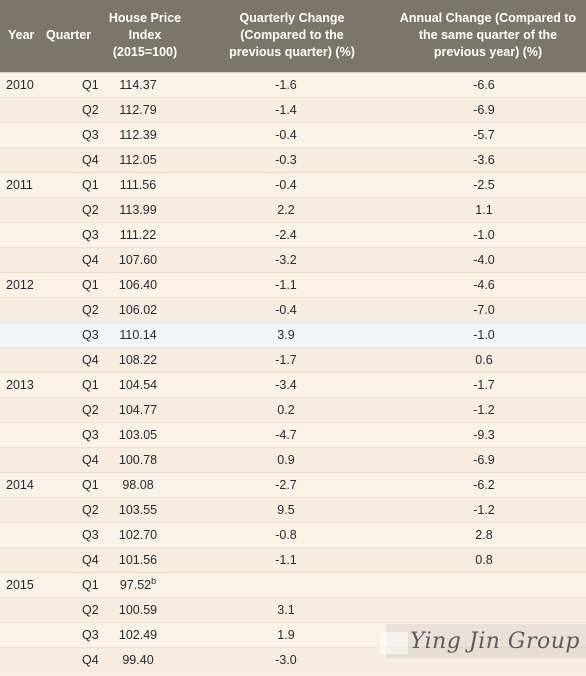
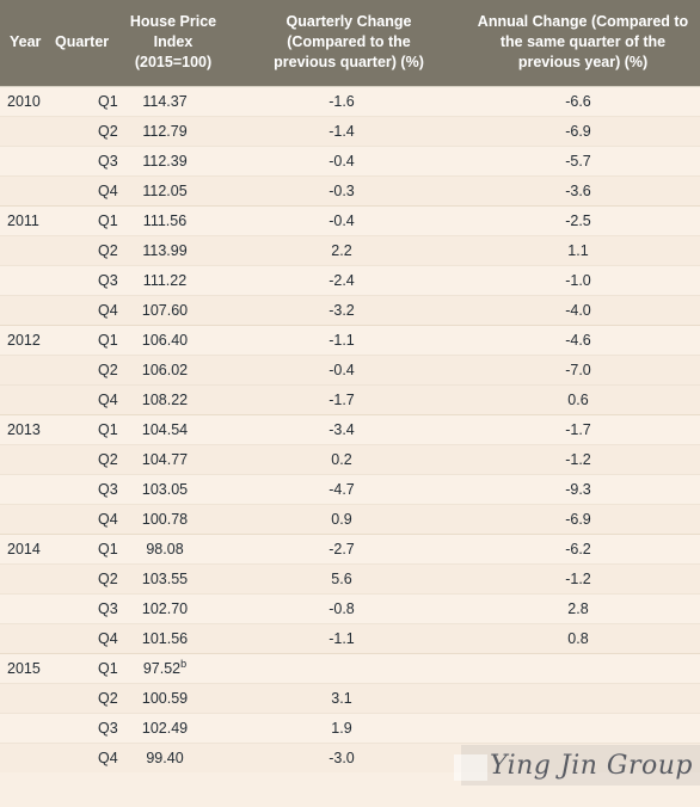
  Year	Quarter	House Price Index (2015=100)	Quarterly Change (Compared to the previous quarter) (%)	Annual Change (Compared to the same quarter of the previous year) (%)
  2010	Q1	114.37	-1.6	-6.6
  	Q2	112.79	-1.4	-6.9
  	Q3	112.39	-0.4	-5.7
  	Q4	112.05	-0.3	-3.6
  2011	Q1	111.56	-0.4	-2.5
  	Q2	113.99	2.2	1.1
  	Q3	111.22	-2.4	-1.0
  	Q4	107.60	-3.2	-4.0
  2012	Q1	106.40	-1.1	-4.6
  	Q2	106.02	-0.4	-7.0
- 	Q3	110.14	3.9	-1.0
  	Q4	108.22	-1.7	0.6
  2013	Q1	104.54	-3.4	-1.7
  	Q2	104.77	0.2	-1.2
  	Q3	103.05	-4.7	-9.3
  	Q4	100.78	0.9	-6.9
  2014	Q1	98.08	-2.7	-6.2
- 	Q2	103.55	9.5	-1.2
+ 	Q2	103.55	5.6	-1.2
  	Q3	102.70	-0.8	2.8
  	Q4	101.56	-1.1	0.8
  2015	Q1	97.52b
  	Q2	100.59	3.1
  	Q3	102.49	1.9
  	Q4	99.40	-3.0
  Ying Jin Group
